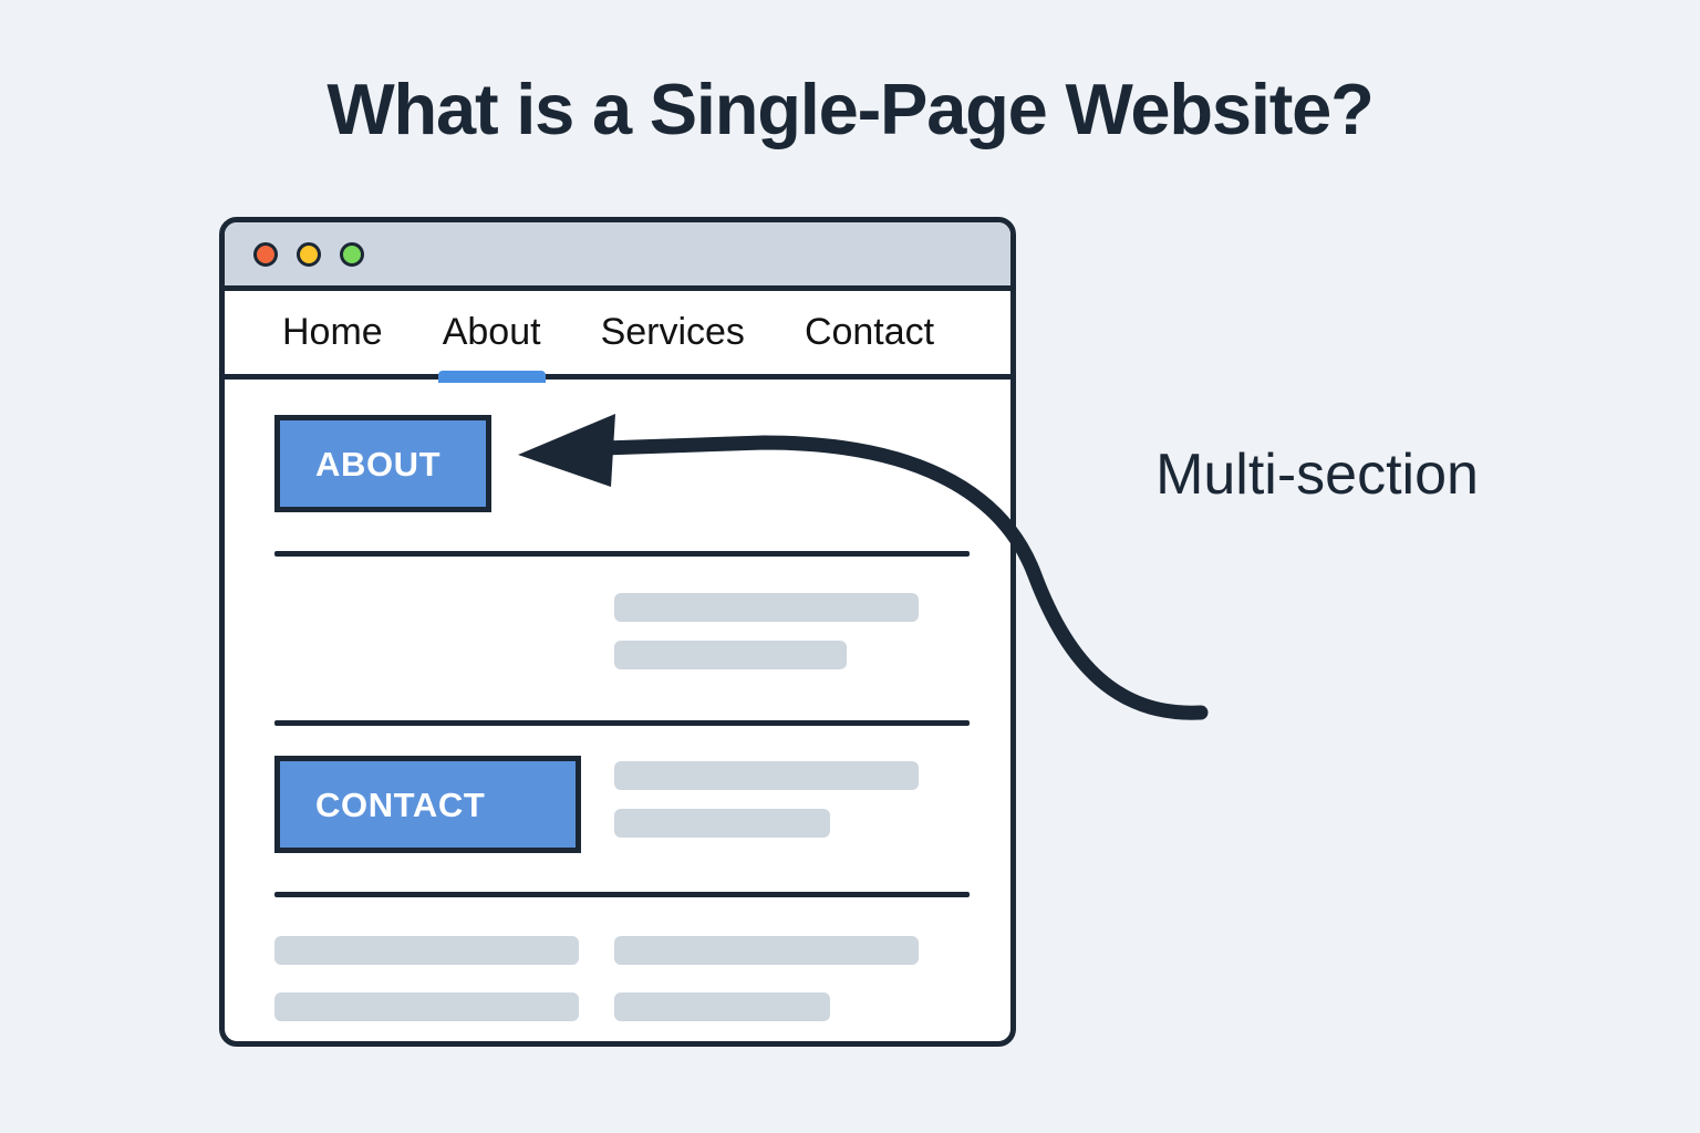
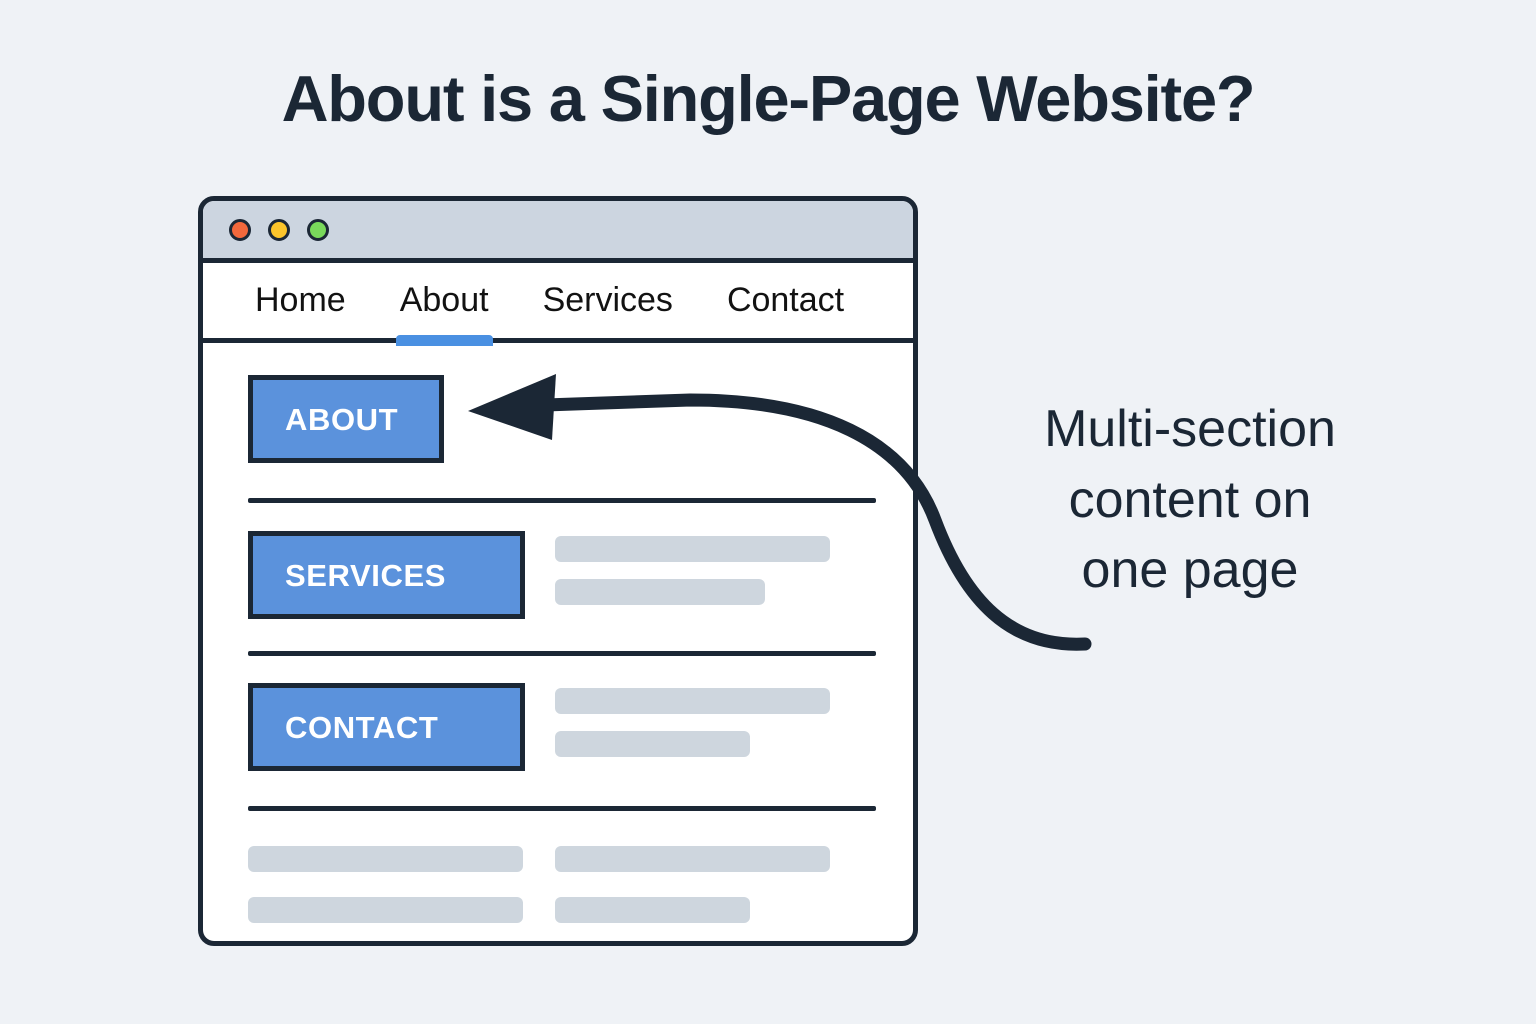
- What is a Single-Page Website?
+ About is a Single-Page Website?
  Home
  About
  Services
  Contact
  ABOUT
+ SERVICES
  CONTACT
  Multi-section
+ content on
+ one page
